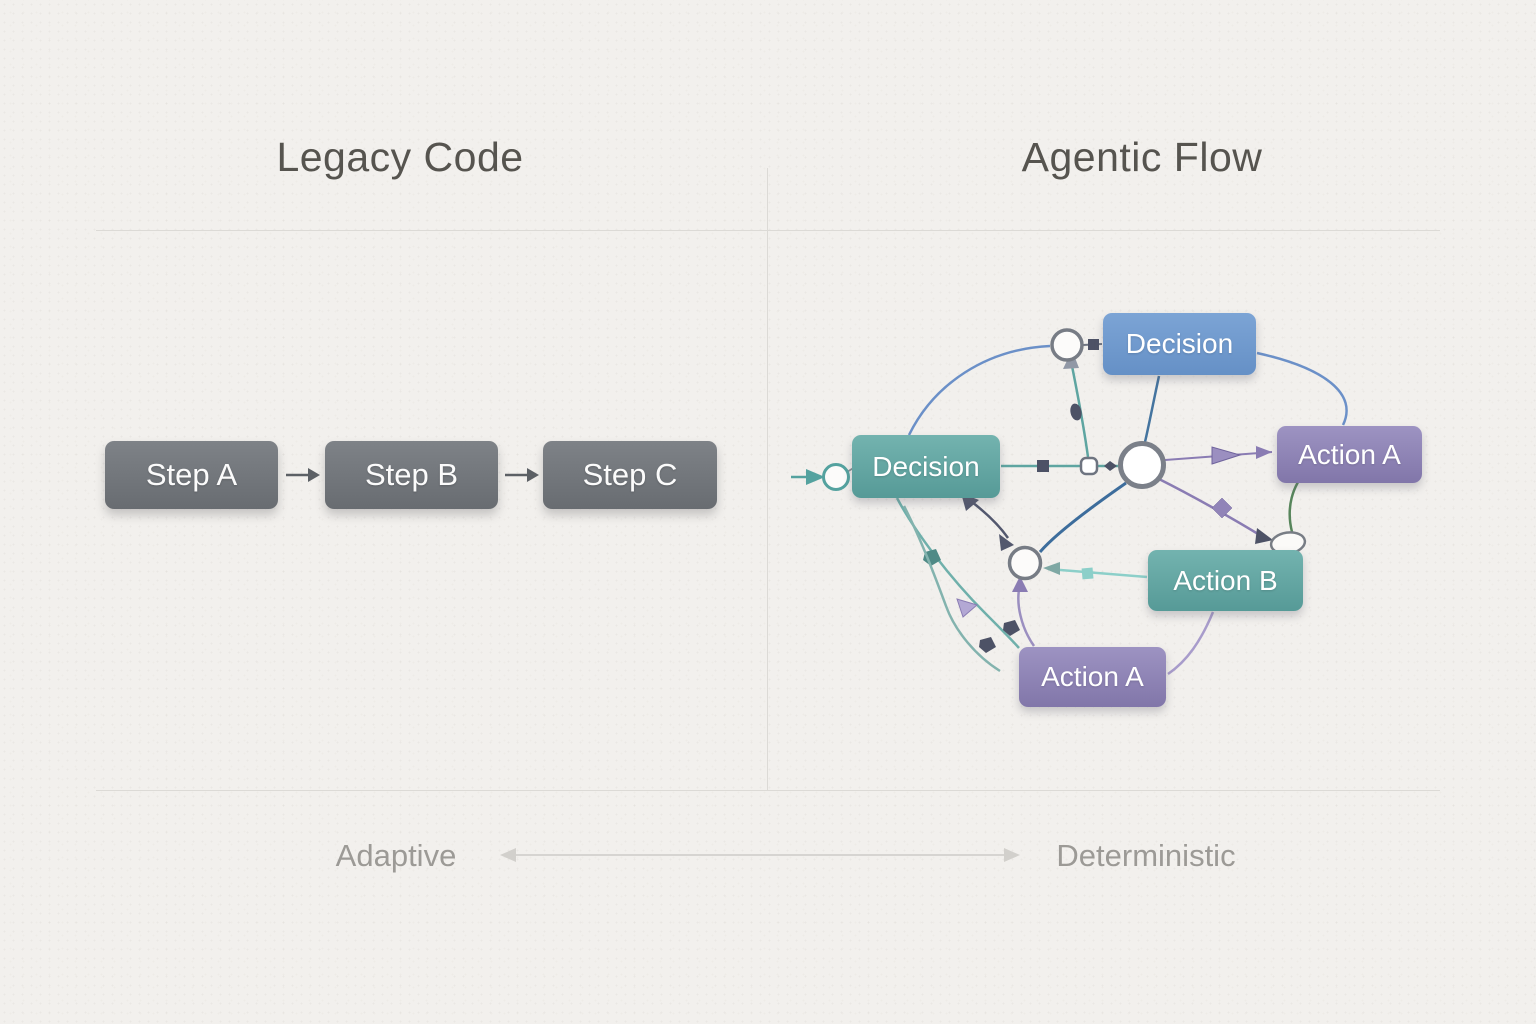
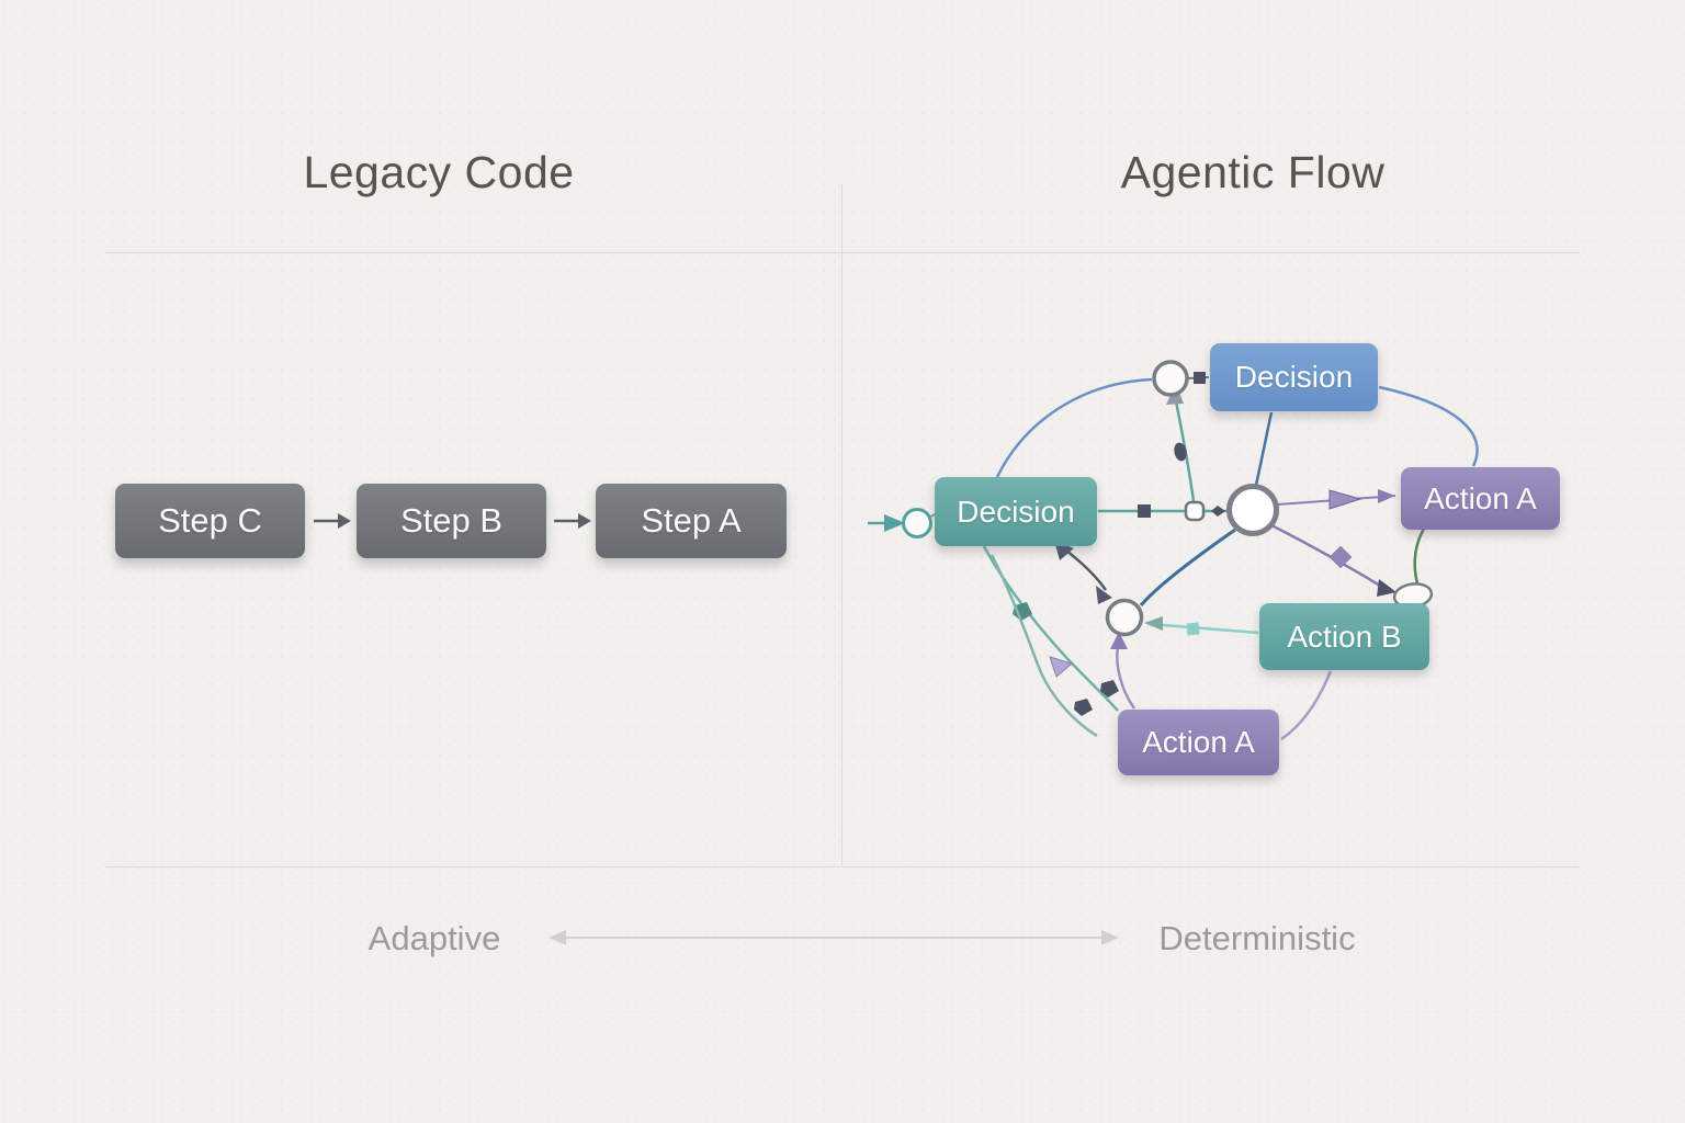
  Legacy Code
  Agentic Flow
- Step A
+ Step C
  Step B
- Step C
+ Step A
  Decision
  Decision
  Action A
  Action B
  Action A
  Adaptive
  Deterministic
